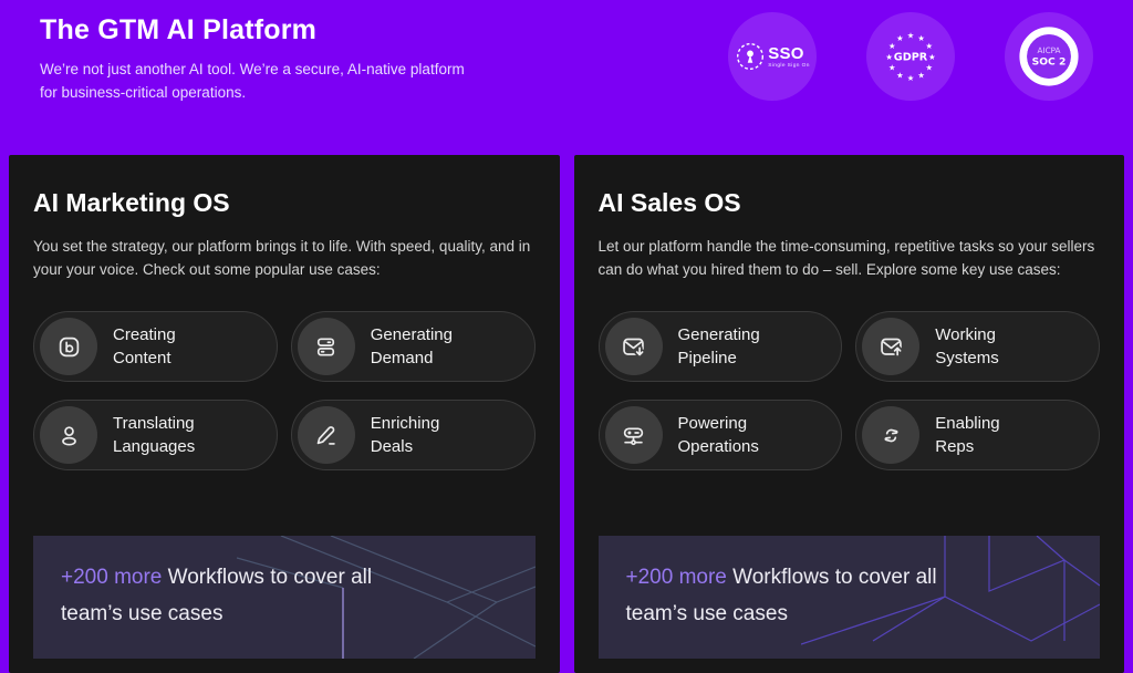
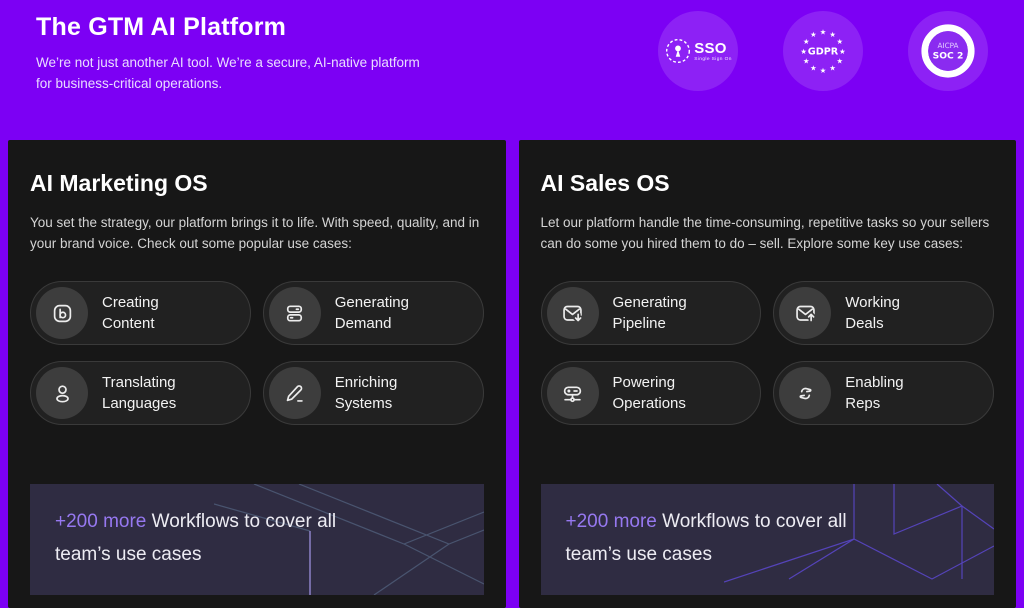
  The GTM AI Platform
  We’re not just another AI tool. We’re a secure, AI-native platform for business-critical operations.
  SSO
  ★
  ★
  ★
  ★
  ★
  ★
  ★
  ★
  ★
  ★
  ★
  ★
  GDPR
  AICPA
  SOC 2
  AI Marketing OS
- You set the strategy, our platform brings it to life. With speed, quality, and in your your voice. Check out some popular use cases:
+ You set the strategy, our platform brings it to life. With speed, quality, and in your brand voice. Check out some popular use cases:
  Creating
  Content
  Generating
  Demand
  Translating
  Languages
  Enriching
- Deals
+ Systems
  +200 more Workflows to cover all team’s use cases
  AI Sales OS
- Let our platform handle the time-consuming, repetitive tasks so your sellers can do what you hired them to do – sell. Explore some key use cases:
+ Let our platform handle the time-consuming, repetitive tasks so your sellers can do some you hired them to do – sell. Explore some key use cases:
  Generating
  Pipeline
  Working
- Systems
+ Deals
  Powering
  Operations
  Enabling
  Reps
  +200 more Workflows to cover all team’s use cases
